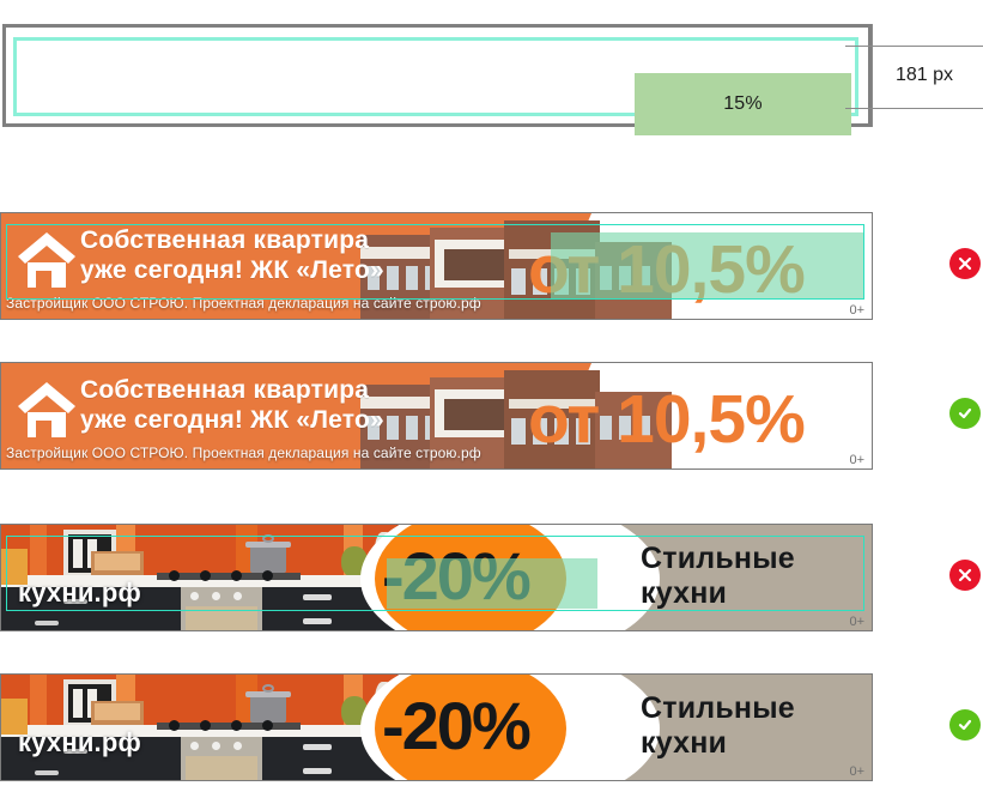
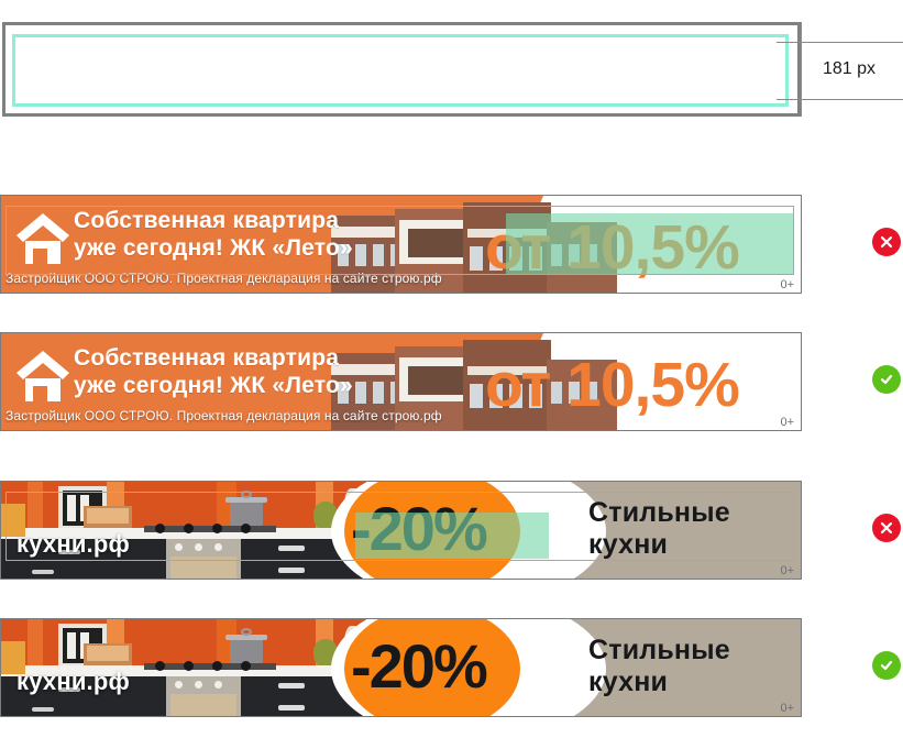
- 15%
  181 px
  Собственная квартира
  уже сегодня! ЖК «Лето»
  Застройщик ООО СТРОЮ. Проектная декларация на сайте строю.рф
  от 10,5%
  0+
  Собственная квартира
  уже сегодня! ЖК «Лето»
  Застройщик ООО СТРОЮ. Проектная декларация на сайте строю.рф
  от 10,5%
  0+
  кухни.рф
  -20%
  Стильные
  кухни
  0+
  кухни.рф
  -20%
  Стильные
  кухни
  0+
